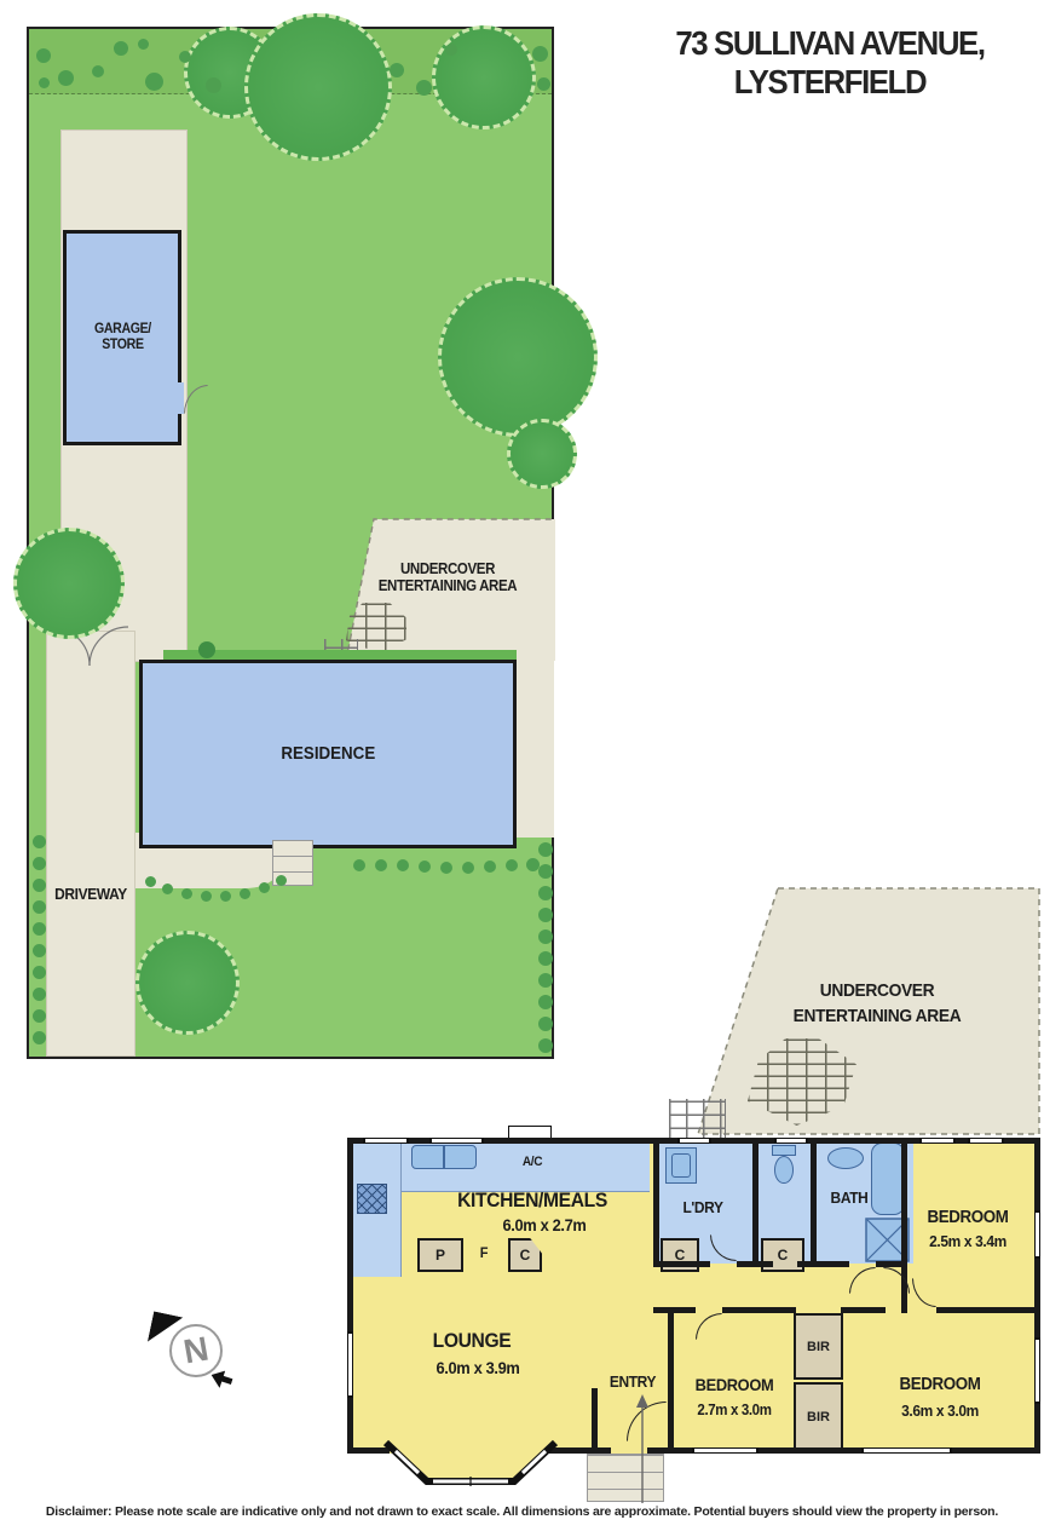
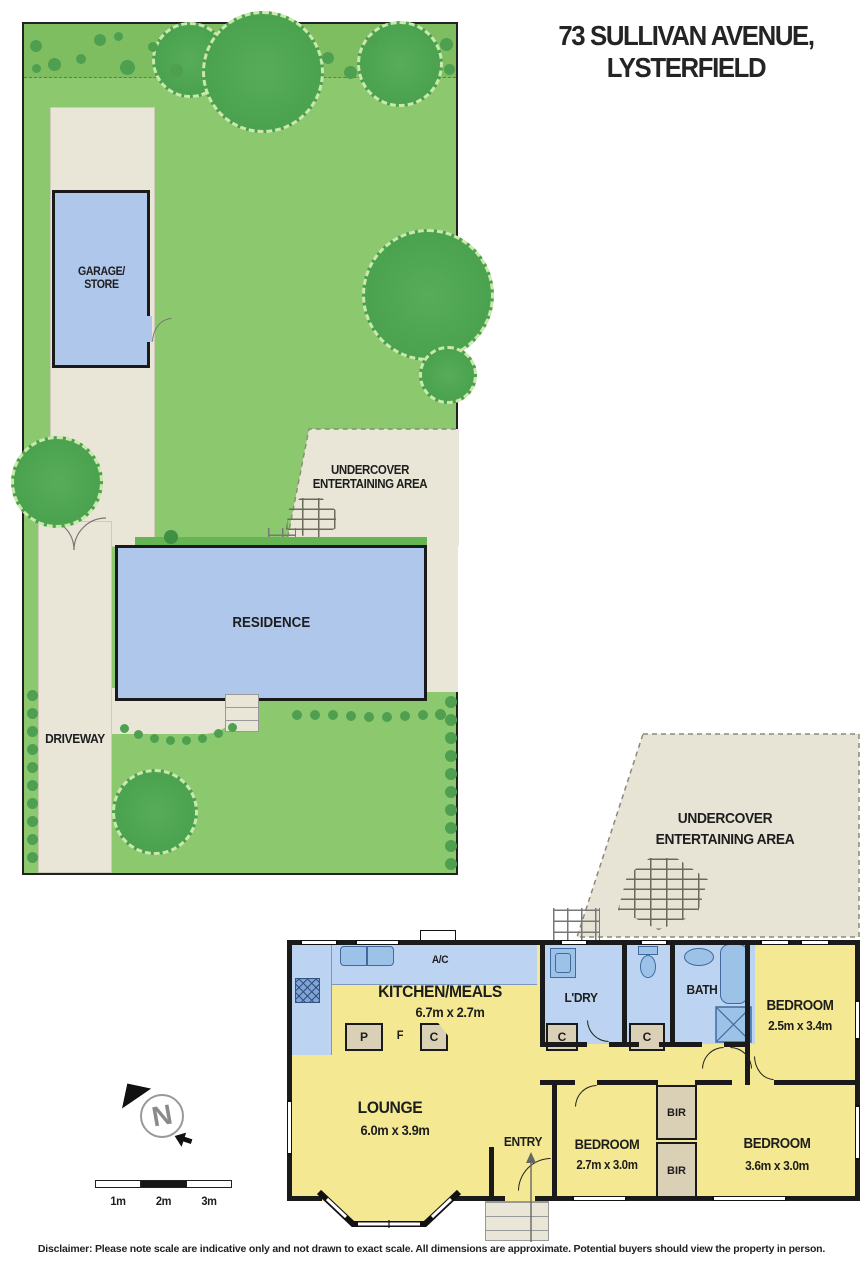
  73 SULLIVAN AVENUE,
  LYSTERFIELD
  UNDERCOVER
  ENTERTAINING AREA
  GARAGE/
  STORE
  RESIDENCE
  DRIVEWAY
  UNDERCOVER
  ENTERTAINING AREA
  P
  F
  C
  C
  C
  BIR
  BIR
  A/C
  KITCHEN/MEALS
- 6.0m x 2.7m
+ 6.7m x 2.7m
  L'DRY
  BATH
  BEDROOM
  2.5m x 3.4m
  LOUNGE
  6.0m x 3.9m
  ENTRY
  BEDROOM
  2.7m x 3.0m
  BEDROOM
  3.6m x 3.0m
+ 1m
+ 2m
+ 3m
  Disclaimer: Please note scale are indicative only and not drawn to exact scale. All dimensions are approximate. Potential buyers should view the property in person.
